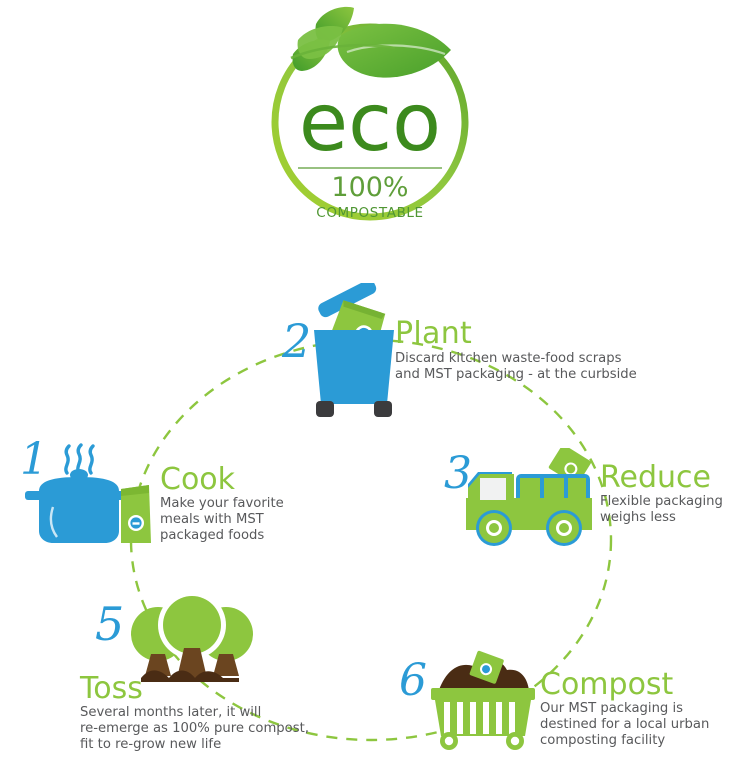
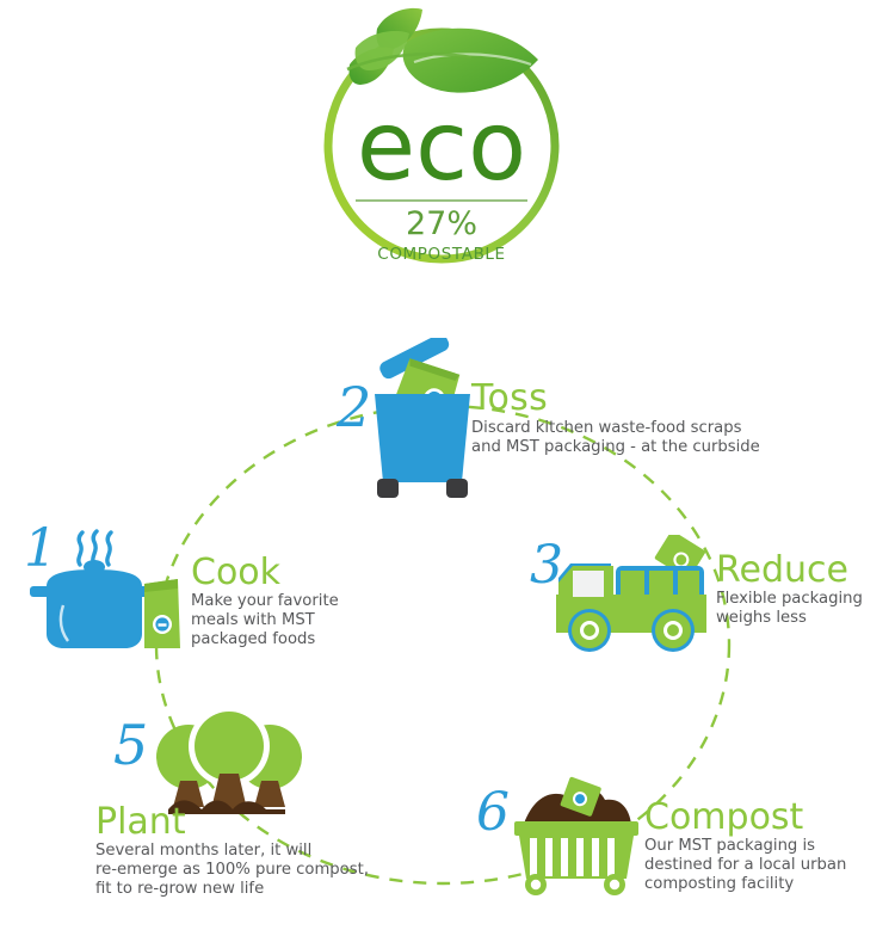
  eco
- 100%
+ 27%
  COMPOSTABLE
  2
- Plant
+ Toss
  Discard kitchen waste-food scraps
  and MST packaging - at the curbside
  3
  Reduce
  Flexible packaging
  weighs less
  6
  Compost
  Our MST packaging is
  destined for a local urban
  composting facility
  5
- Toss
+ Plant
  Several months later, it will
  re-emerge as 100% pure compost,
  fit to re-grow new life
  1
  Cook
  Make your favorite
  meals with MST
  packaged foods
